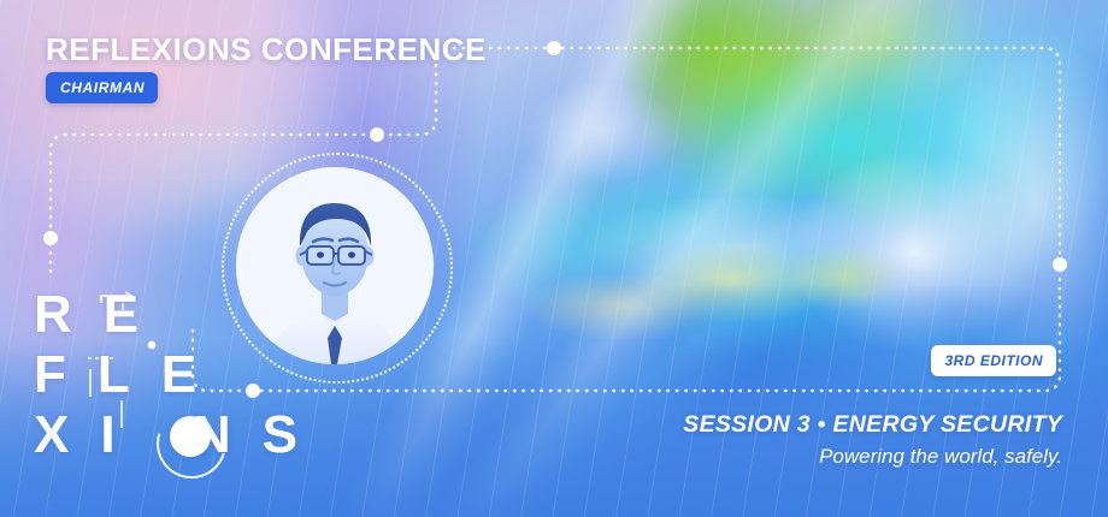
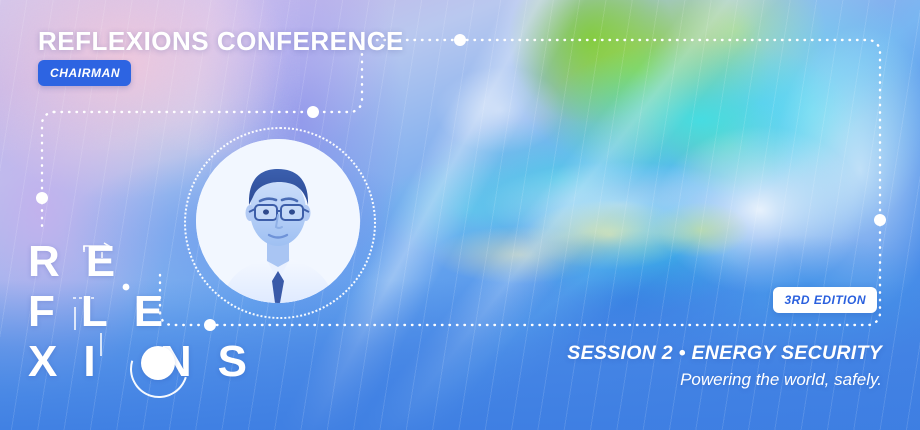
  REFLEXIONS CONFERENCE
  CHAIRMAN
  RE
  FLE
  XI NS
  3RD EDITION
- SESSION 3 • ENERGY SECURITY
+ SESSION 2 • ENERGY SECURITY
  Powering the world, safely.
